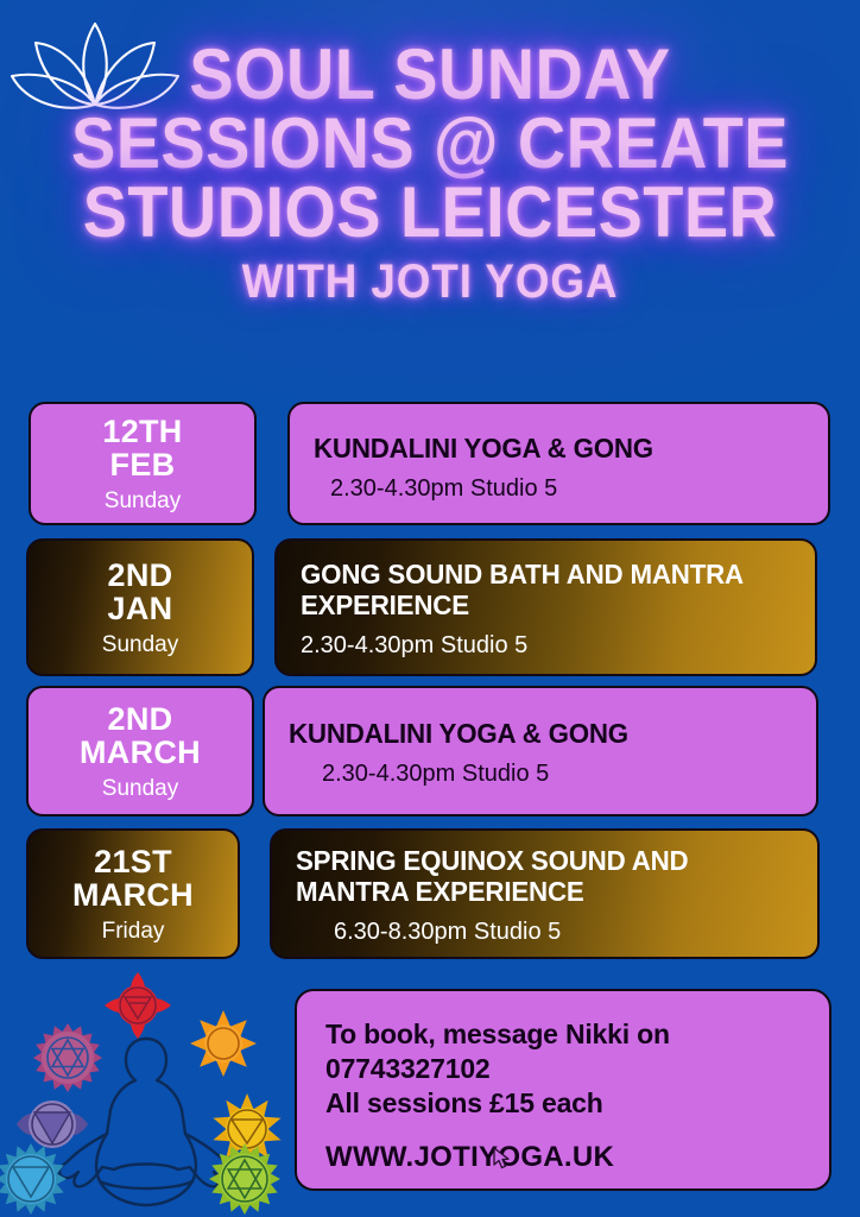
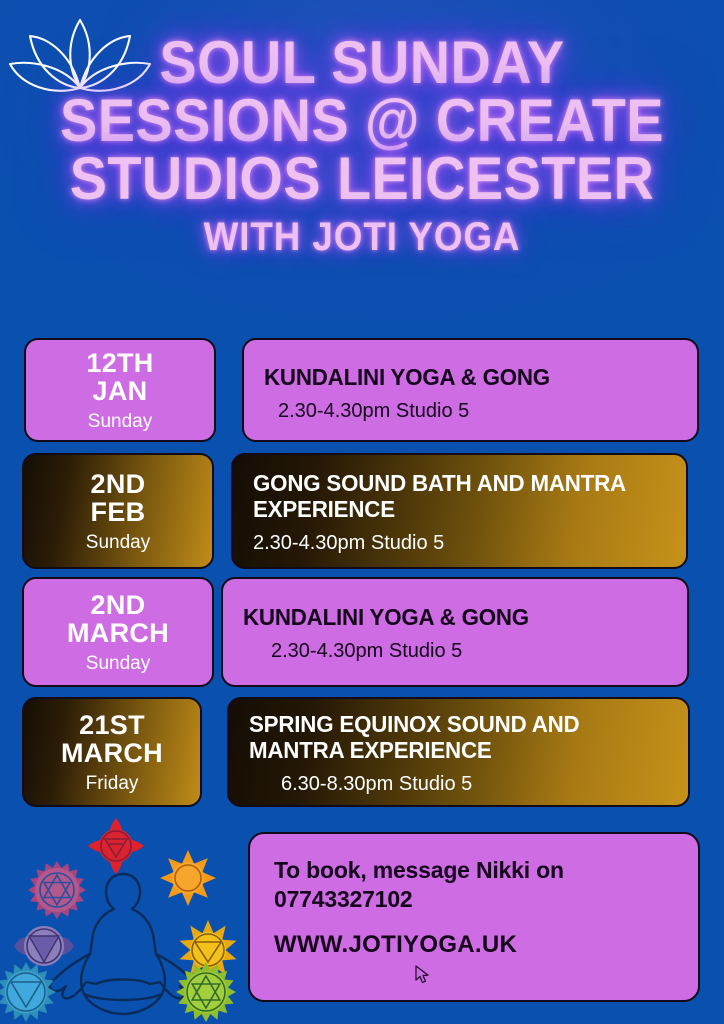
  SOUL SUNDAY
  SESSIONS @ CREATE
  STUDIOS LEICESTER
  WITH JOTI YOGA
  12TH
- FEB
+ JAN
  Sunday
  KUNDALINI YOGA & GONG
  2.30-4.30pm Studio 5
  2ND
- JAN
+ FEB
  Sunday
  GONG SOUND BATH AND MANTRA EXPERIENCE
  2.30-4.30pm Studio 5
  2ND
  MARCH
  Sunday
  KUNDALINI YOGA & GONG
  2.30-4.30pm Studio 5
  21ST
  MARCH
  Friday
  SPRING EQUINOX SOUND AND MANTRA EXPERIENCE
  6.30-8.30pm Studio 5
  To book, message Nikki on
  07743327102
- All sessions £15 each
  WWW.JOTIYOGA.UK
